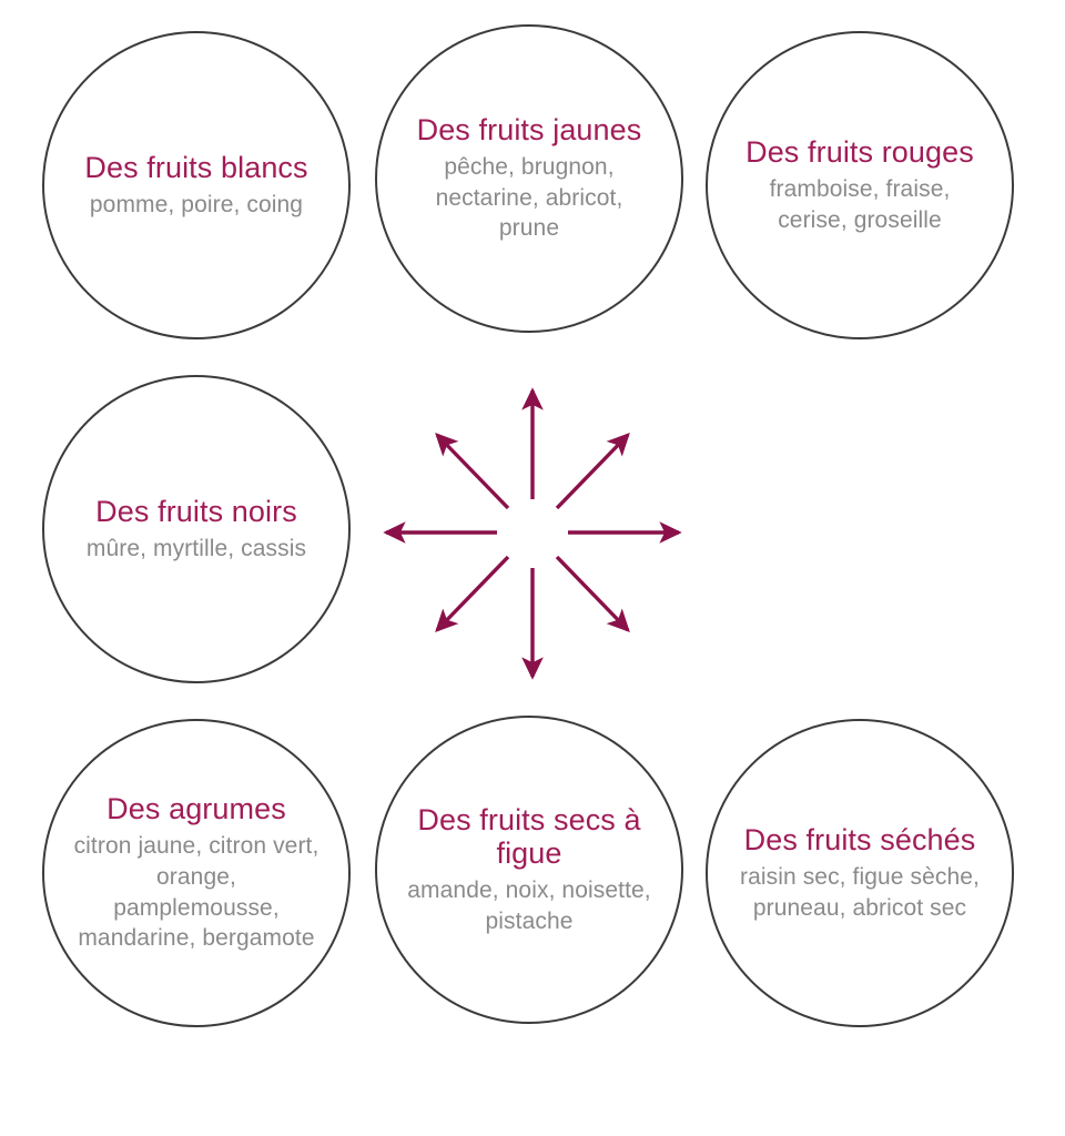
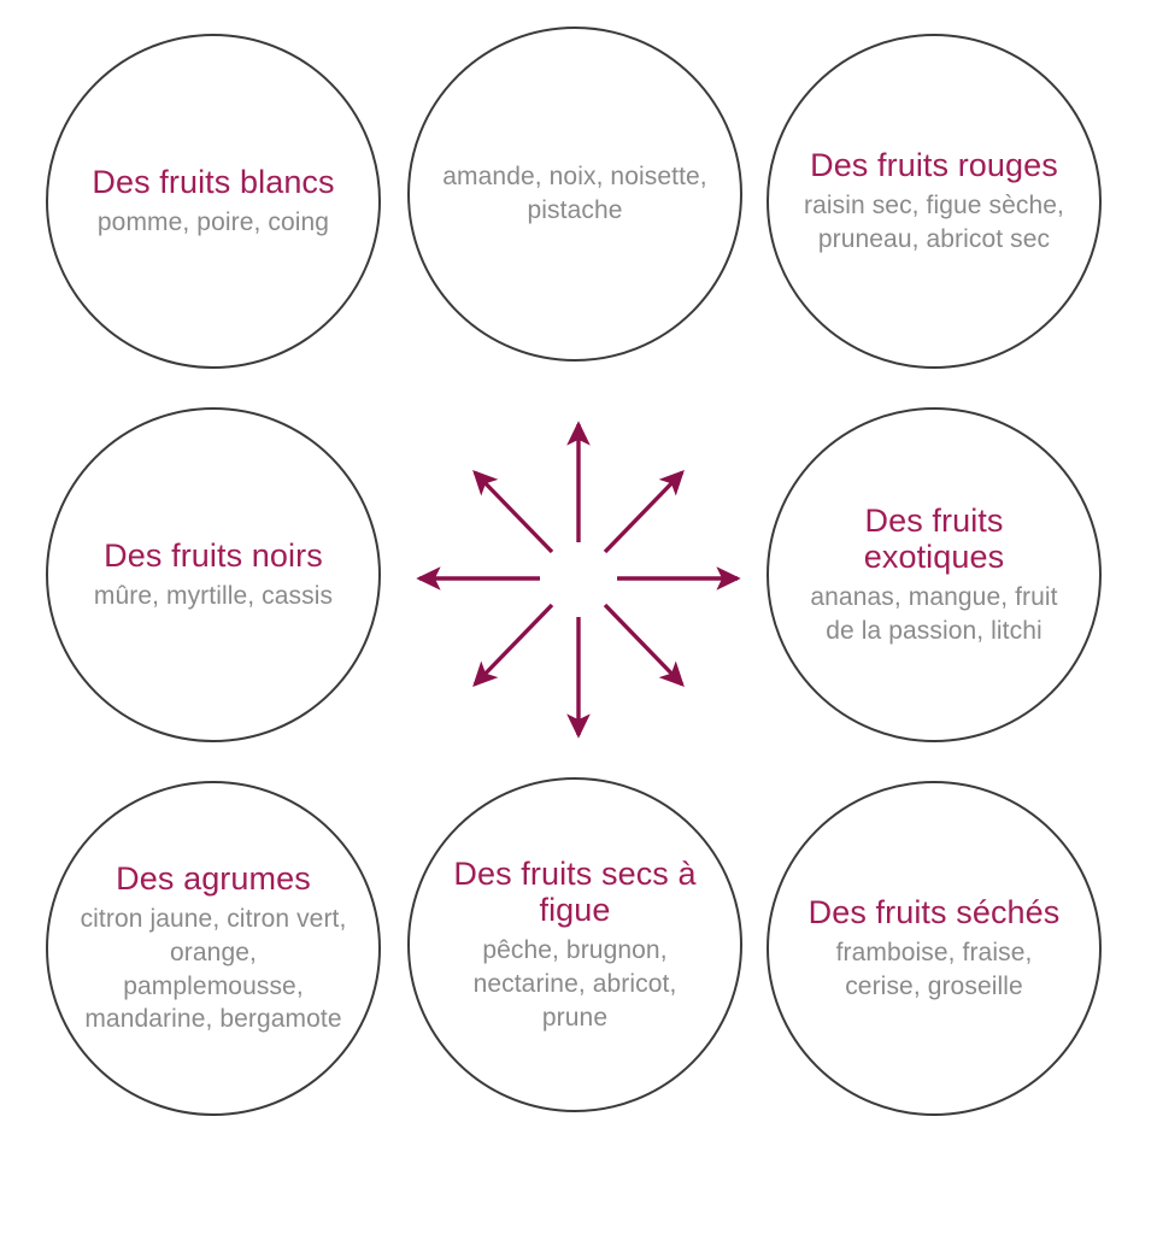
  Des fruits blancs
  pomme, poire, coing
- Des fruits jaunes
- pêche, brugnon, nectarine, abricot, prune
+ amande, noix, noisette, pistache
  Des fruits rouges
- framboise, fraise, cerise, groseille
+ raisin sec, figue sèche, pruneau, abricot sec
  Des fruits noirs
  mûre, myrtille, cassis
+ Des fruits exotiques
+ ananas, mangue, fruit de la passion, litchi
  Des agrumes
  citron jaune, citron vert, orange, pamplemousse, mandarine, bergamote
  Des fruits secs à figue
- amande, noix, noisette, pistache
+ pêche, brugnon, nectarine, abricot, prune
  Des fruits séchés
- raisin sec, figue sèche, pruneau, abricot sec
+ framboise, fraise, cerise, groseille
